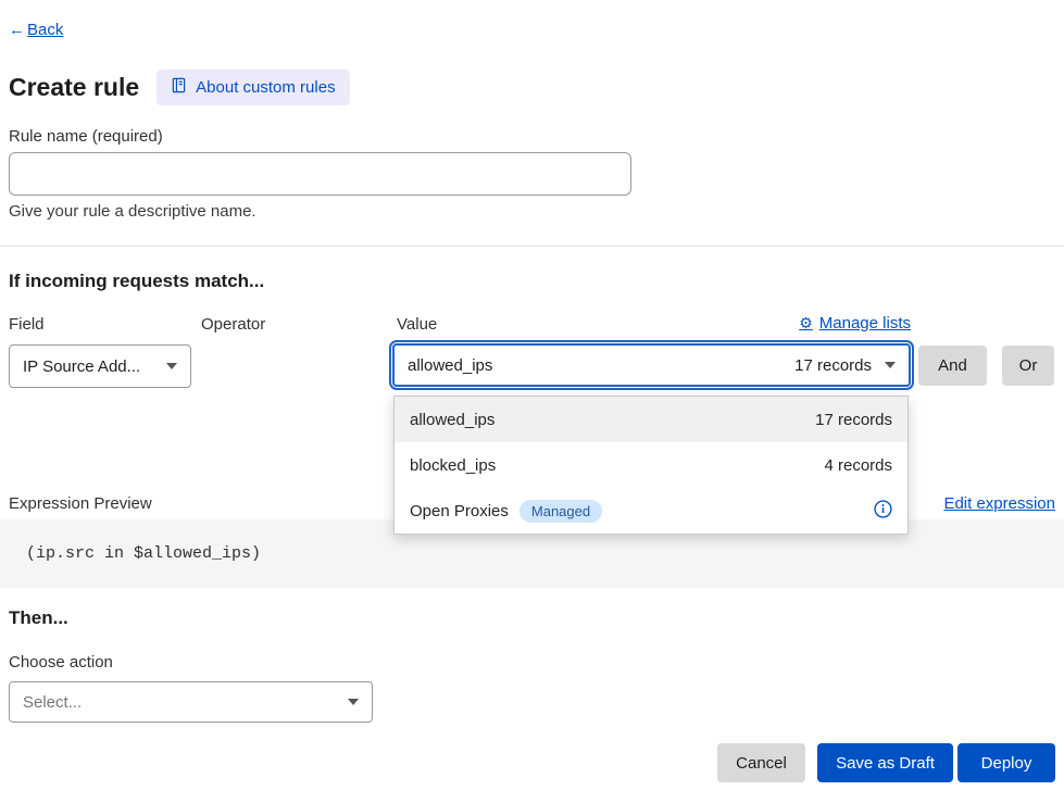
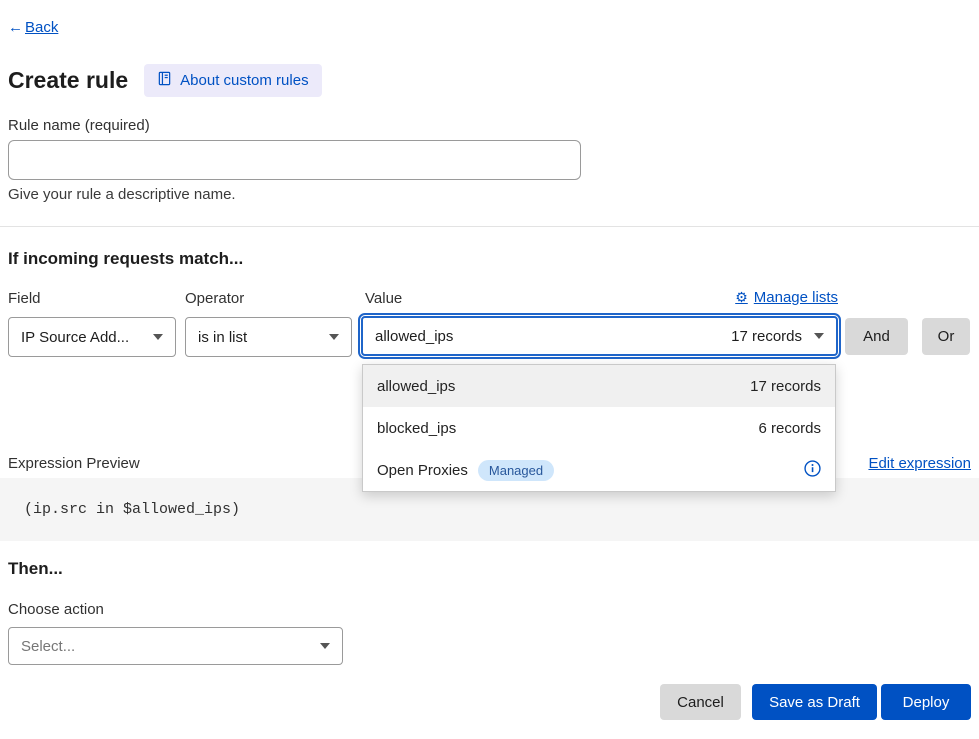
  ←Back
  Create rule
  About custom rules
  Rule name (required)
  Give your rule a descriptive name.
  If incoming requests match...
  Field
  Operator
  Value
  ⚙
  Manage lists
  IP Source Add...
+ is in list
  allowed_ips
  17 records
  And
  Or
  allowed_ips
  17 records
  blocked_ips
- 4 records
+ 6 records
  Open Proxies
  Managed
  Expression Preview
  Edit expression
  (ip.src in $allowed_ips)
  Then...
  Choose action
  Select...
  Cancel
  Save as Draft
  Deploy
